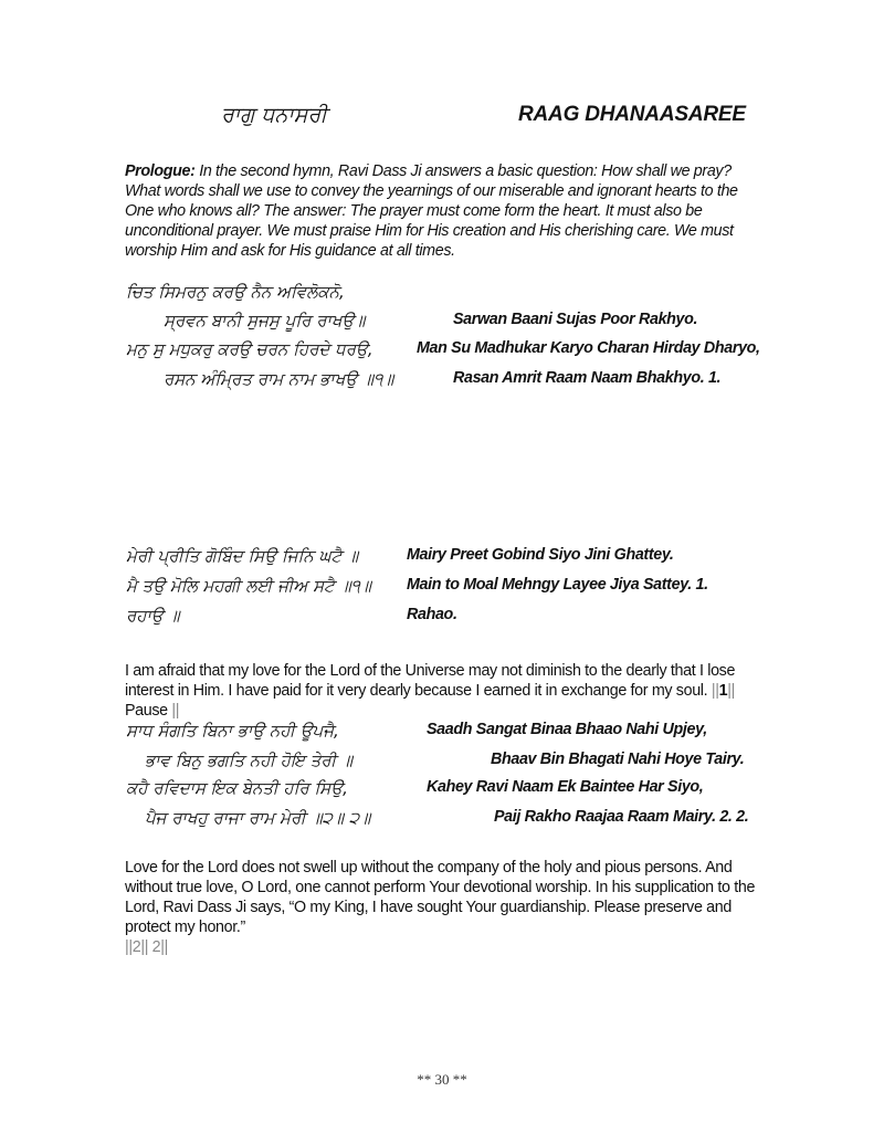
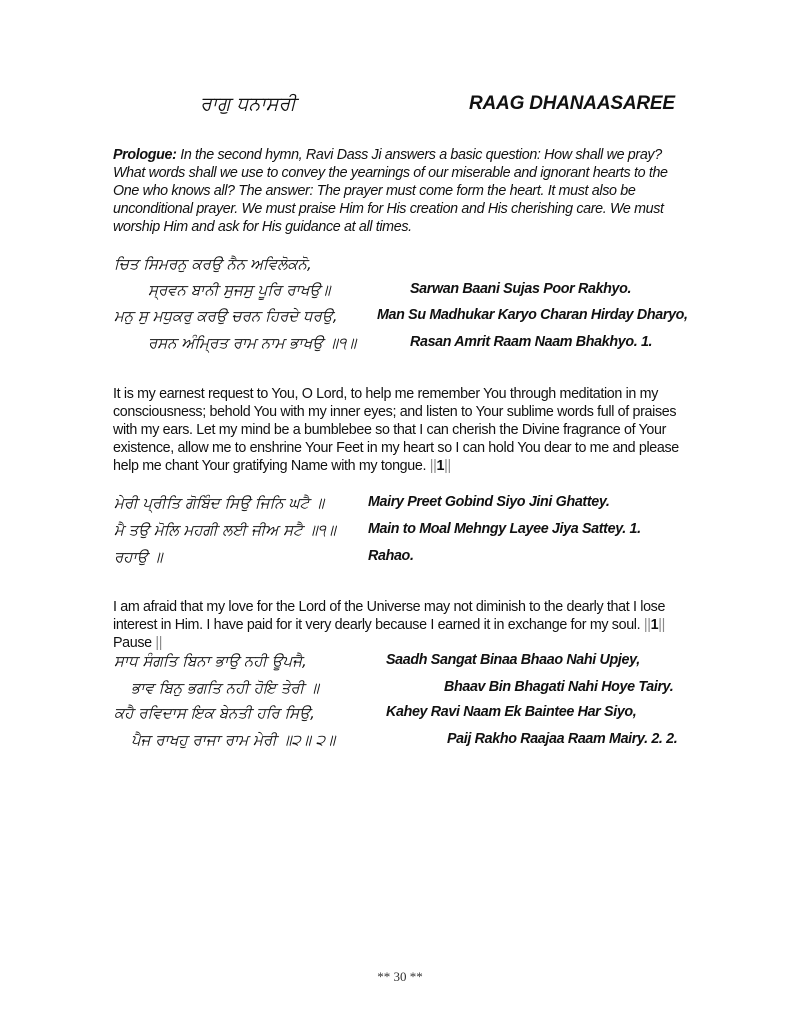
  ਰਾਗੁ ਧਨਾਸਰੀ
  RAAG DHANAASAREE
  Prologue: In the second hymn, Ravi Dass Ji answers a basic question: How shall we pray? What words shall we use to convey the yearnings of our miserable and ignorant hearts to the One who knows all? The answer: The prayer must come form the heart. It must also be unconditional prayer. We must praise Him for His creation and His cherishing care. We must worship Him and ask for His guidance at all times.
  ਚਿਤ ਸਿਮਰਨੁ ਕਰਉ ਨੈਨ ਅਵਿਲੋਕਨੋ,
  ਸ੍ਰਵਨ ਬਾਨੀ ਸੁਜਸੁ ਪੂਰਿ ਰਾਖਉ॥
  Sarwan Baani Sujas Poor Rakhyo.
  ਮਨੁ ਸੁ ਮਧੁਕਰੁ ਕਰਉ ਚਰਨ ਹਿਰਦੇ ਧਰਉ,
  Man Su Madhukar Karyo Charan Hirday Dharyo,
  ਰਸਨ ਅੰਮ੍ਰਿਤ ਰਾਮ ਨਾਮ ਭਾਖਉ ॥੧॥
  Rasan Amrit Raam Naam Bhakhyo. 1.
+ It is my earnest request to You, O Lord, to help me remember You through meditation in my consciousness; behold You with my inner eyes; and listen to Your sublime words full of praises with my ears. Let my mind be a bumblebee so that I can cherish the Divine fragrance of Your existence, allow me to enshrine Your Feet in my heart so I can hold You dear to me and please help me chant Your gratifying Name with my tongue. ||1||
  ਮੇਰੀ ਪ੍ਰੀਤਿ ਗੋਬਿੰਦ ਸਿਉ ਜਿਨਿ ਘਟੈ ॥
  Mairy Preet Gobind Siyo Jini Ghattey.
  ਮੈ ਤਉ ਮੋਲਿ ਮਹਗੀ ਲਈ ਜੀਅ ਸਟੈ ॥੧॥
  Main to Moal Mehngy Layee Jiya Sattey. 1.
  ਰਹਾਉ ॥
  Rahao.
  I am afraid that my love for the Lord of the Universe may not diminish to the dearly that I lose interest in Him. I have paid for it very dearly because I earned it in exchange for my soul. ||1|| Pause ||
  ਸਾਧ ਸੰਗਤਿ ਬਿਨਾ ਭਾਉ ਨਹੀ ਊਪਜੈ,
  Saadh Sangat Binaa Bhaao Nahi Upjey,
  ਭਾਵ ਬਿਨੁ ਭਗਤਿ ਨਹੀ ਹੋਇ ਤੇਰੀ ॥
  Bhaav Bin Bhagati Nahi Hoye Tairy.
  ਕਹੈ ਰਵਿਦਾਸ ਇਕ ਬੇਨਤੀ ਹਰਿ ਸਿਉ,
  Kahey Ravi Naam Ek Baintee Har Siyo,
  ਪੈਜ ਰਾਖਹੁ ਰਾਜਾ ਰਾਮ ਮੇਰੀ ॥੨॥ ੨॥
  Paij Rakho Raajaa Raam Mairy. 2. 2.
- Love for the Lord does not swell up without the company of the holy and pious persons. And without true love, O Lord, one cannot perform Your devotional worship. In his supplication to the Lord, Ravi Dass Ji says, “O my King, I have sought Your guardianship. Please preserve and protect my honor.”
- ||2|| 2||
  ** 30 **
